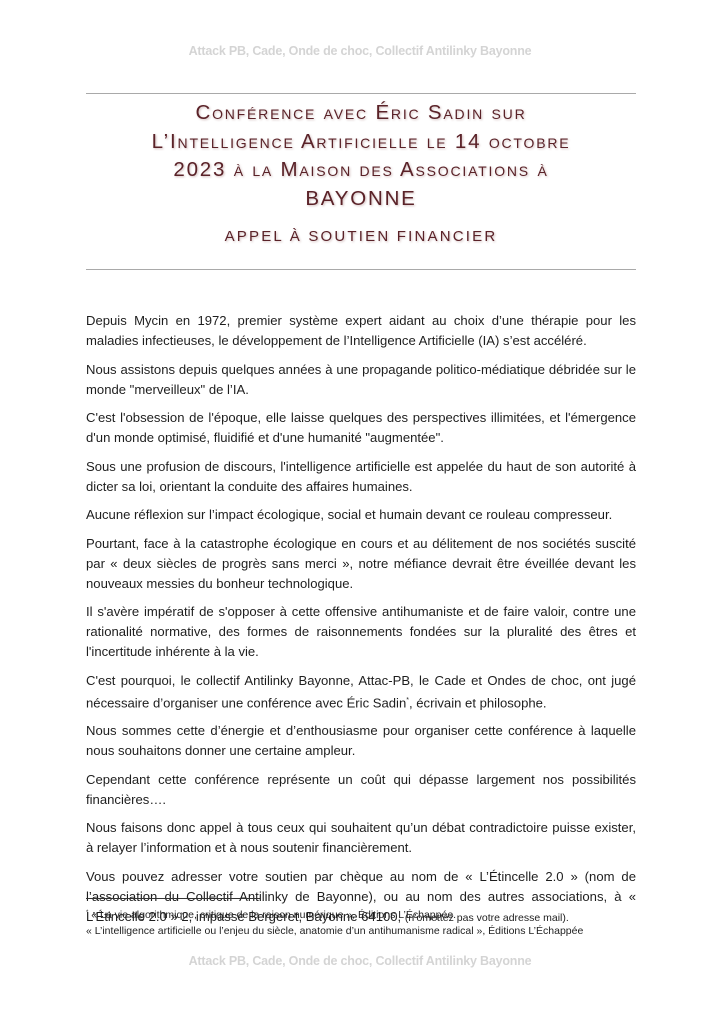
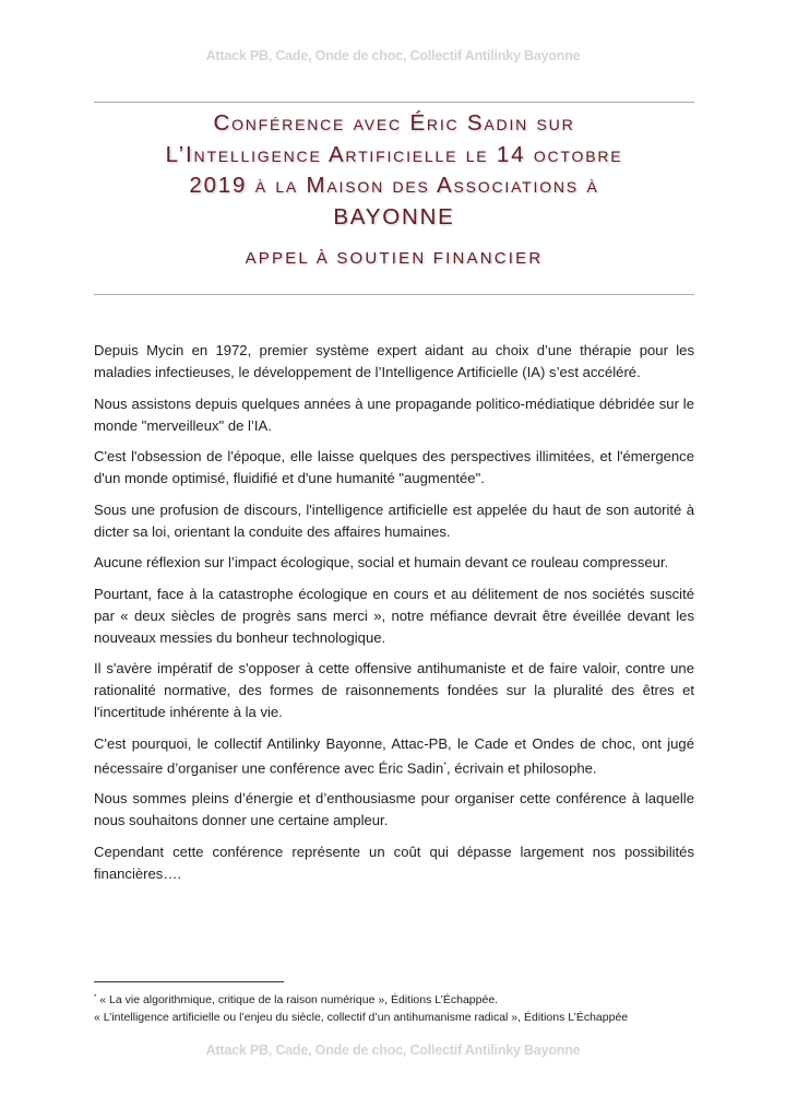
  Attack PB, Cade, Onde de choc, Collectif Antilinky Bayonne
  Conférence avec Éric Sadin sur
  L’Intelligence Artificielle le 14 octobre
- 2023 à la Maison des Associations à
+ 2019 à la Maison des Associations à
  BAYONNE
  APPEL À SOUTIEN FINANCIER
  Depuis Mycin en 1972, premier système expert aidant au choix d’une thérapie pour les maladies infectieuses, le développement de l’Intelligence Artificielle (IA) s’est accéléré.
  Nous assistons depuis quelques années à une propagande politico-médiatique débridée sur le monde "merveilleux" de l’IA.
  C'est l'obsession de l'époque, elle laisse quelques des perspectives illimitées, et l'émergence d'un monde optimisé, fluidifié et d'une humanité "augmentée".
  Sous une profusion de discours, l'intelligence artificielle est appelée du haut de son autorité à dicter sa loi, orientant la conduite des affaires humaines.
  Aucune réflexion sur l’impact écologique, social et humain devant ce rouleau compresseur.
  Pourtant, face à la catastrophe écologique en cours et au délitement de nos sociétés suscité par « deux siècles de progrès sans merci », notre méfiance devrait être éveillée devant les nouveaux messies du bonheur technologique.
  Il s'avère impératif de s'opposer à cette offensive antihumaniste et de faire valoir, contre une rationalité normative, des formes de raisonnements fondées sur la pluralité des êtres et l'incertitude inhérente à la vie.
  C'est pourquoi, le collectif Antilinky Bayonne, Attac-PB, le Cade et Ondes de choc, ont jugé nécessaire d’organiser une conférence avec Éric Sadin , écrivain et philosophe.
- Nous sommes cette d’énergie et d’enthousiasme pour organiser cette conférence à laquelle nous souhaitons donner une certaine ampleur.
+ Nous sommes pleins d’énergie et d’enthousiasme pour organiser cette conférence à laquelle nous souhaitons donner une certaine ampleur.
  Cependant cette conférence représente un coût qui dépasse largement nos possibilités financières….
- Nous faisons donc appel à tous ceux qui souhaitent qu’un débat contradictoire puisse exister, à relayer l’information et à nous soutenir financièrement.
- Vous pouvez adresser votre soutien par chèque au nom de « L’Étincelle 2.0 » (nom de l’association du Collectif Antilinky de Bayonne), ou au nom des autres associations, à « L’Étincelle 2.0 » 2, impasse Bergeret, Bayonne 64100, (n’omettez pas votre adresse mail).
  « La vie algorithmique, critique de la raison numérique », Éditions L’Échappée.
- « L’intelligence artificielle ou l’enjeu du siècle, anatomie d’un antihumanisme radical », Éditions L’Échappée
+ « L’intelligence artificielle ou l’enjeu du siècle, collectif d’un antihumanisme radical », Éditions L’Échappée
  Attack PB, Cade, Onde de choc, Collectif Antilinky Bayonne
